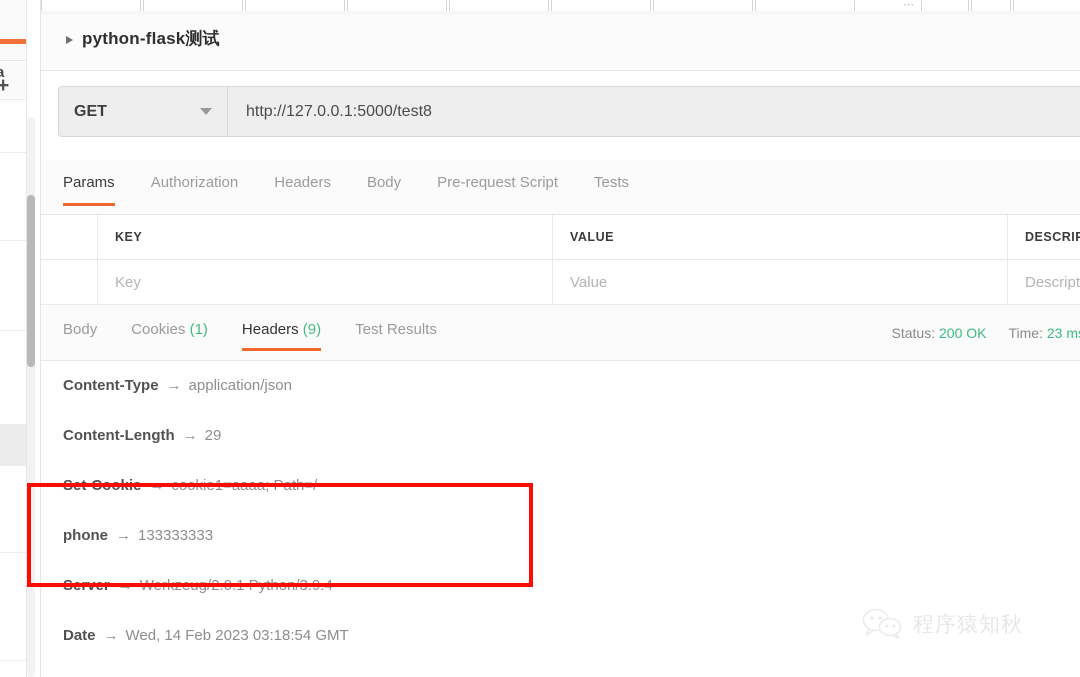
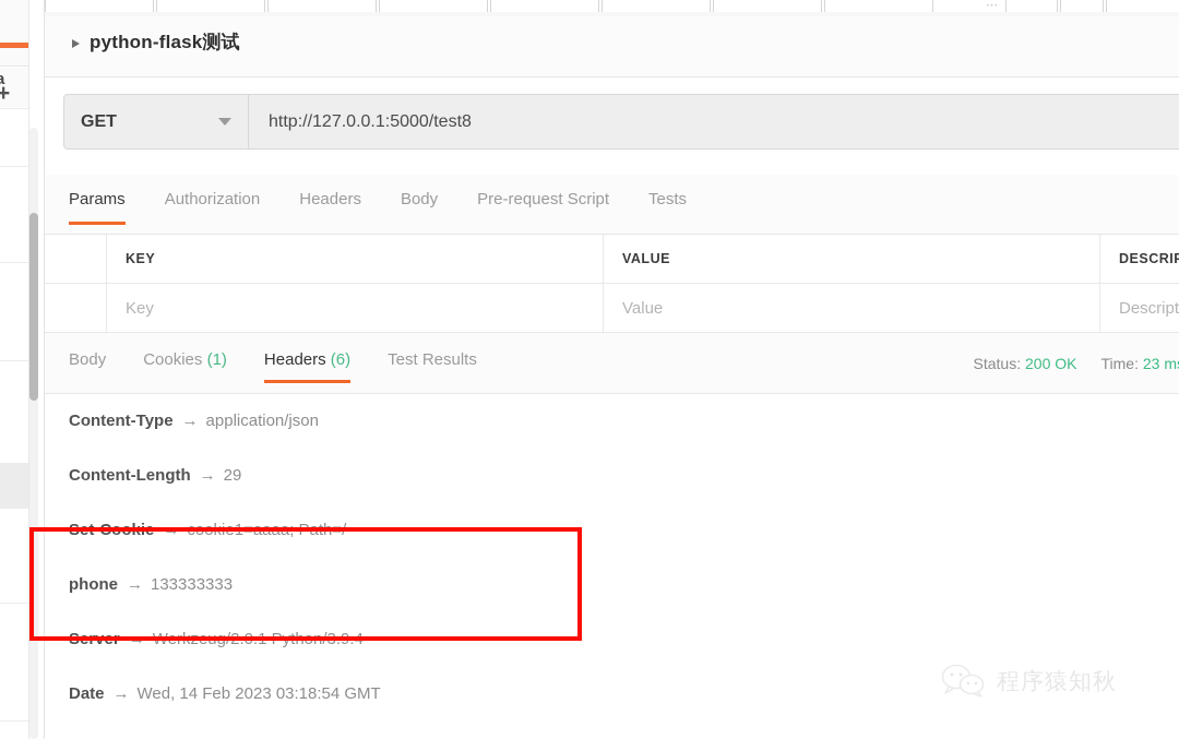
  a
  +
  ⋯
  python-flask测试
  GET
  http://127.0.0.1:5000/test8
  Params
  Authorization
  Headers
  Body
  Pre-request Script
  Tests
  KEY
  VALUE
  Key
  Value
  Descript
  Body
  Cookies (1)
- Headers (9)
+ Headers (6)
  Test Results
  Status: 200 OK
  Time: 23 m
  Content-Type
  →
  application/json
  Content-Length
  →
  29
  Set-Cookie
  →
  cookie1=aaaa; Path=/
  phone
  →
  133333333
  Server
  →
  Werkzeug/2.0.1 Python/3.9.4
  Date
  →
  Wed, 14 Feb 2023 03:18:54 GMT
  程序猿知秋
